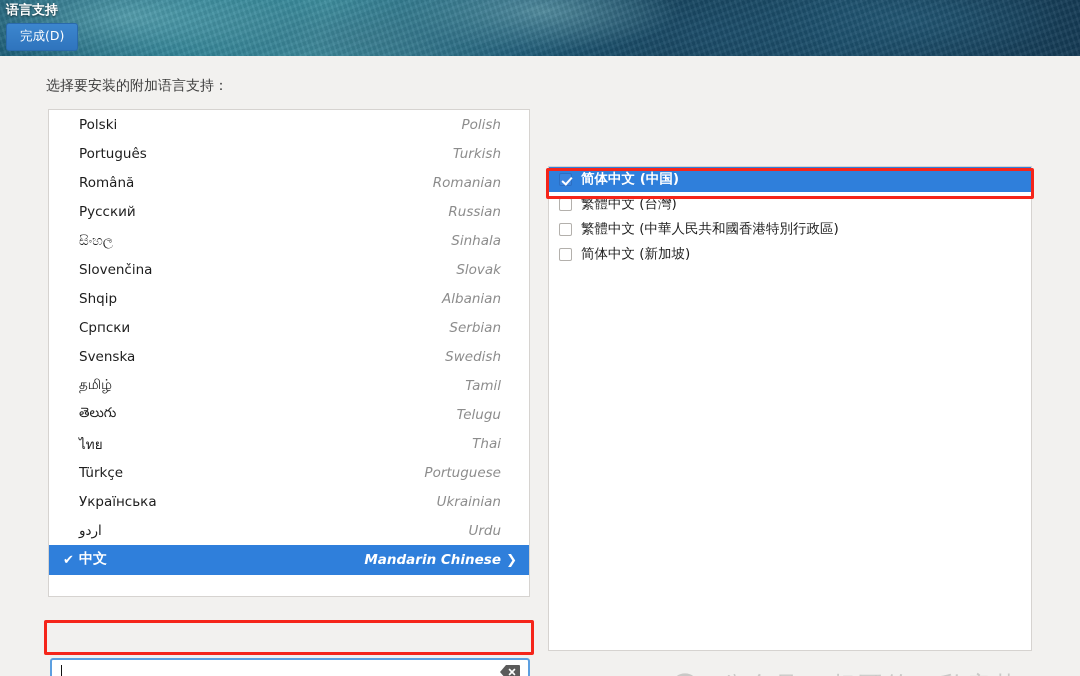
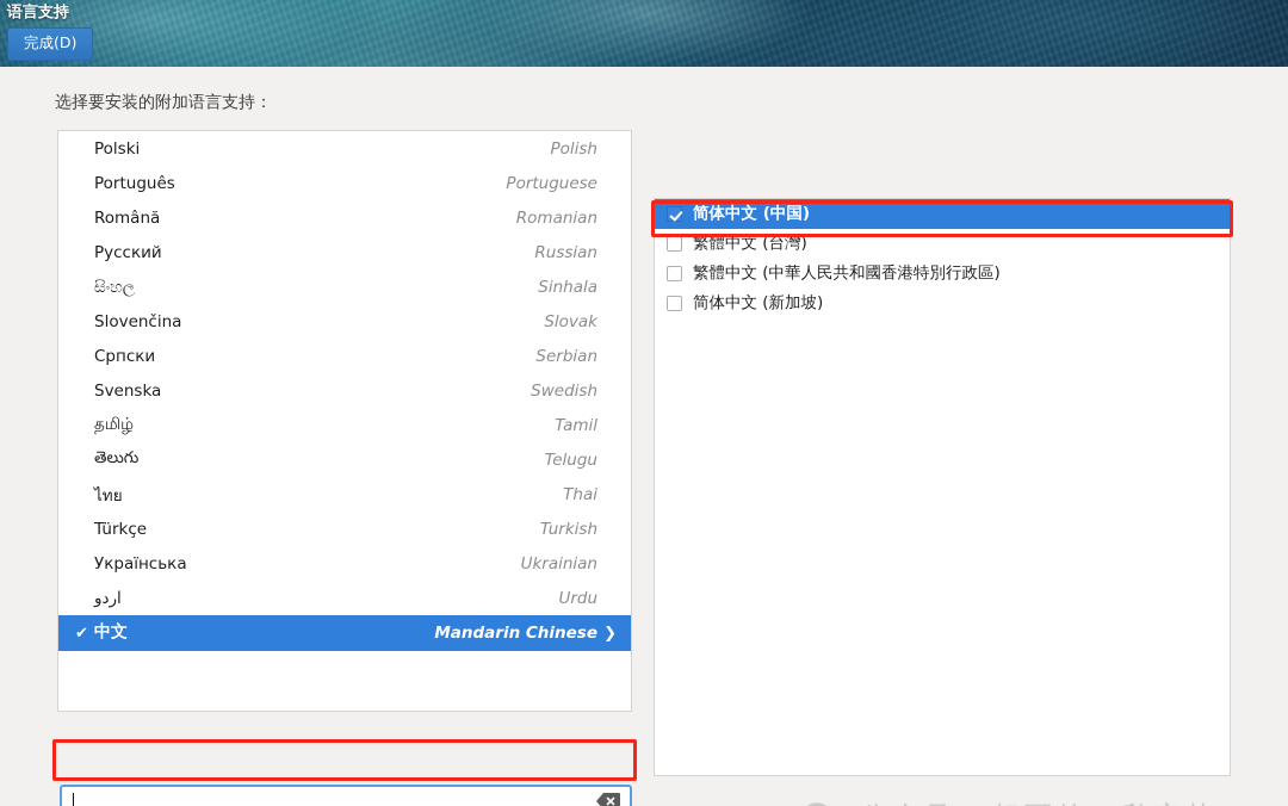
  语言支持
  完成(D)
  选择要安装的附加语言支持：
  Polski
  Polish
  Português
- Turkish
+ Portuguese
  Română
  Romanian
  Русский
  Russian
  සිංහල
  Sinhala
  Slovenčina
  Slovak
- Shqip
- Albanian
  Српски
  Serbian
  Svenska
  Swedish
  தமிழ்
  Tamil
  తెలుగు
  Telugu
  ไทย
  Thai
  Türkçe
- Portuguese
+ Turkish
  Українська
  Ukrainian
  اردو
  Urdu
  ✔
  中文
  Mandarin Chinese
  ❯
  简体中文 (中国)
  繁體中文 (台灣)
  繁體中文 (中華人民共和國香港特別行政區)
  简体中文 (新加坡)
